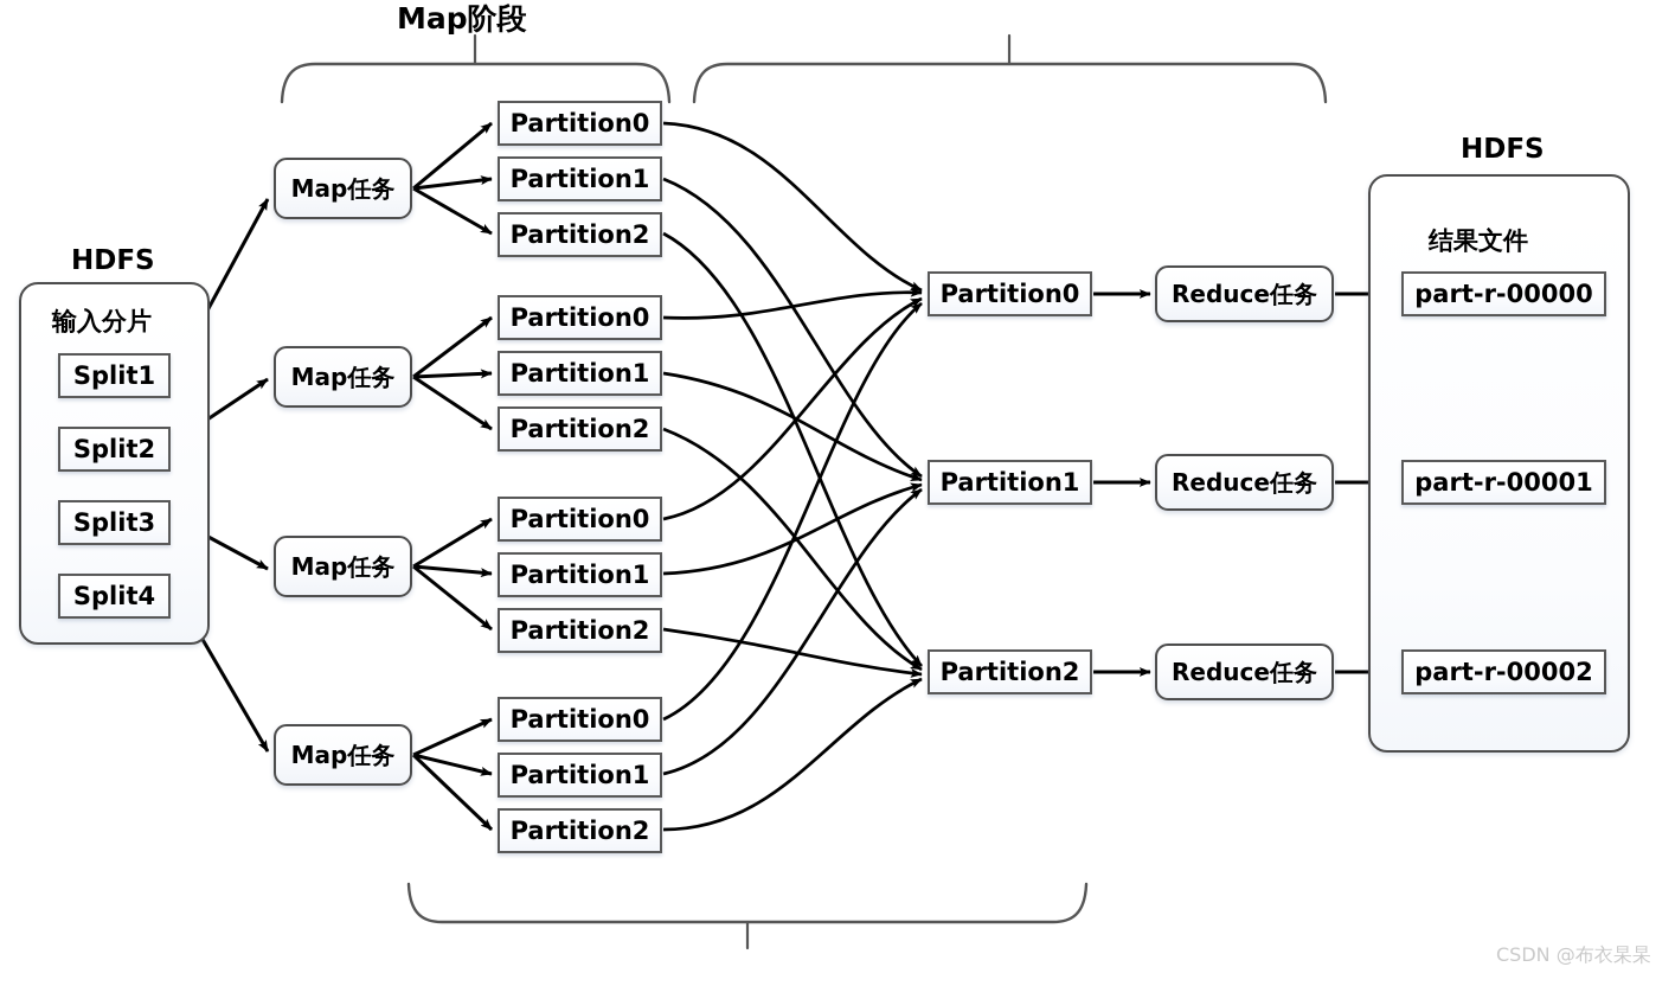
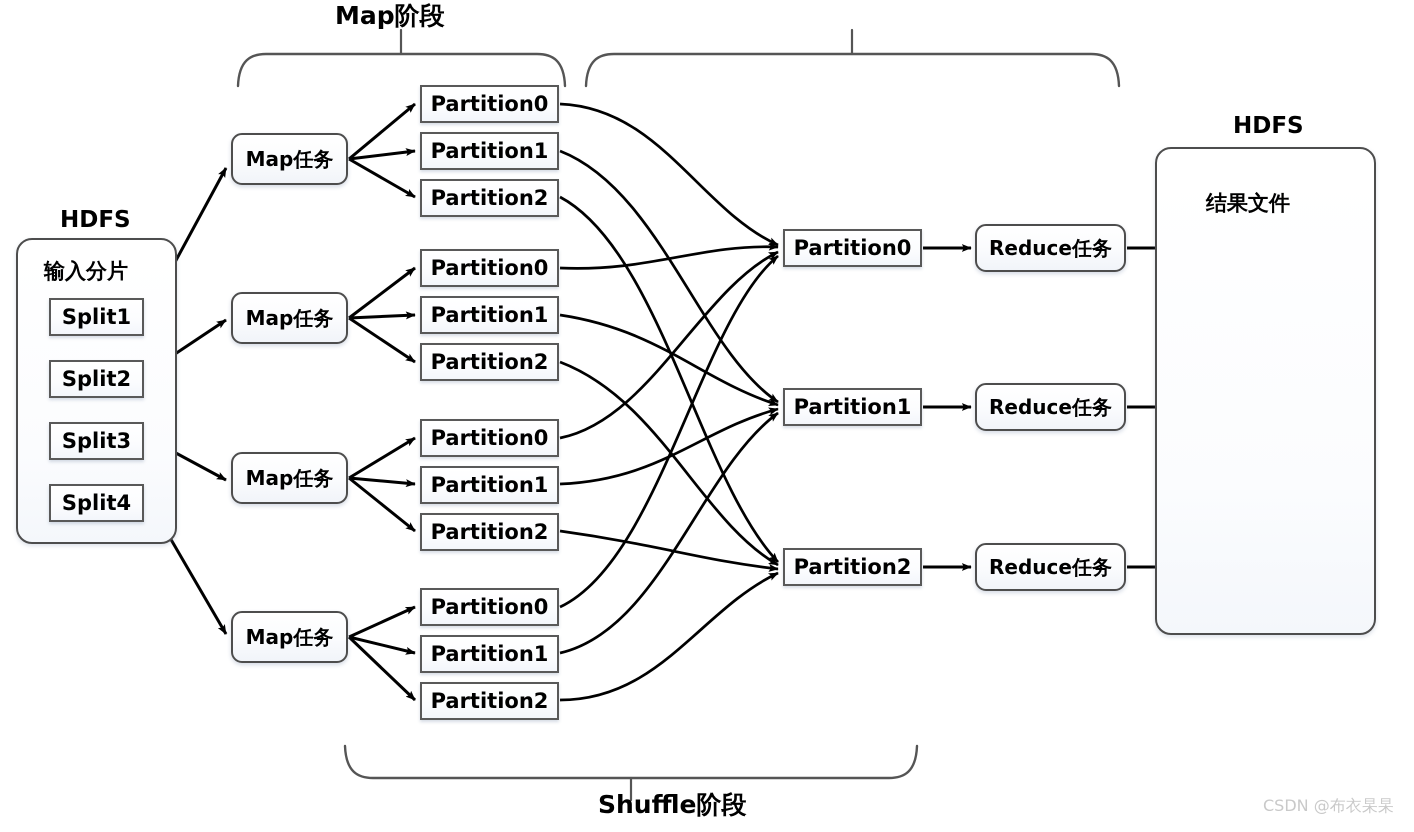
  HDFS
  输入分片
  Split1
  Split2
  Split3
  Split4
  Map任务
  Map任务
  Map任务
  Map任务
  Partition0
  Partition1
  Partition2
  Partition0
  Partition1
  Partition2
  Partition0
  Partition1
  Partition2
  Partition0
  Partition1
  Partition2
  Partition0
  Partition1
  Partition2
  Reduce任务
  Reduce任务
  Reduce任务
  HDFS
  结果文件
- part-r-00000
- part-r-00001
- part-r-00002
  Map阶段
+ Shuffle阶段
  CSDN @布衣杲杲
